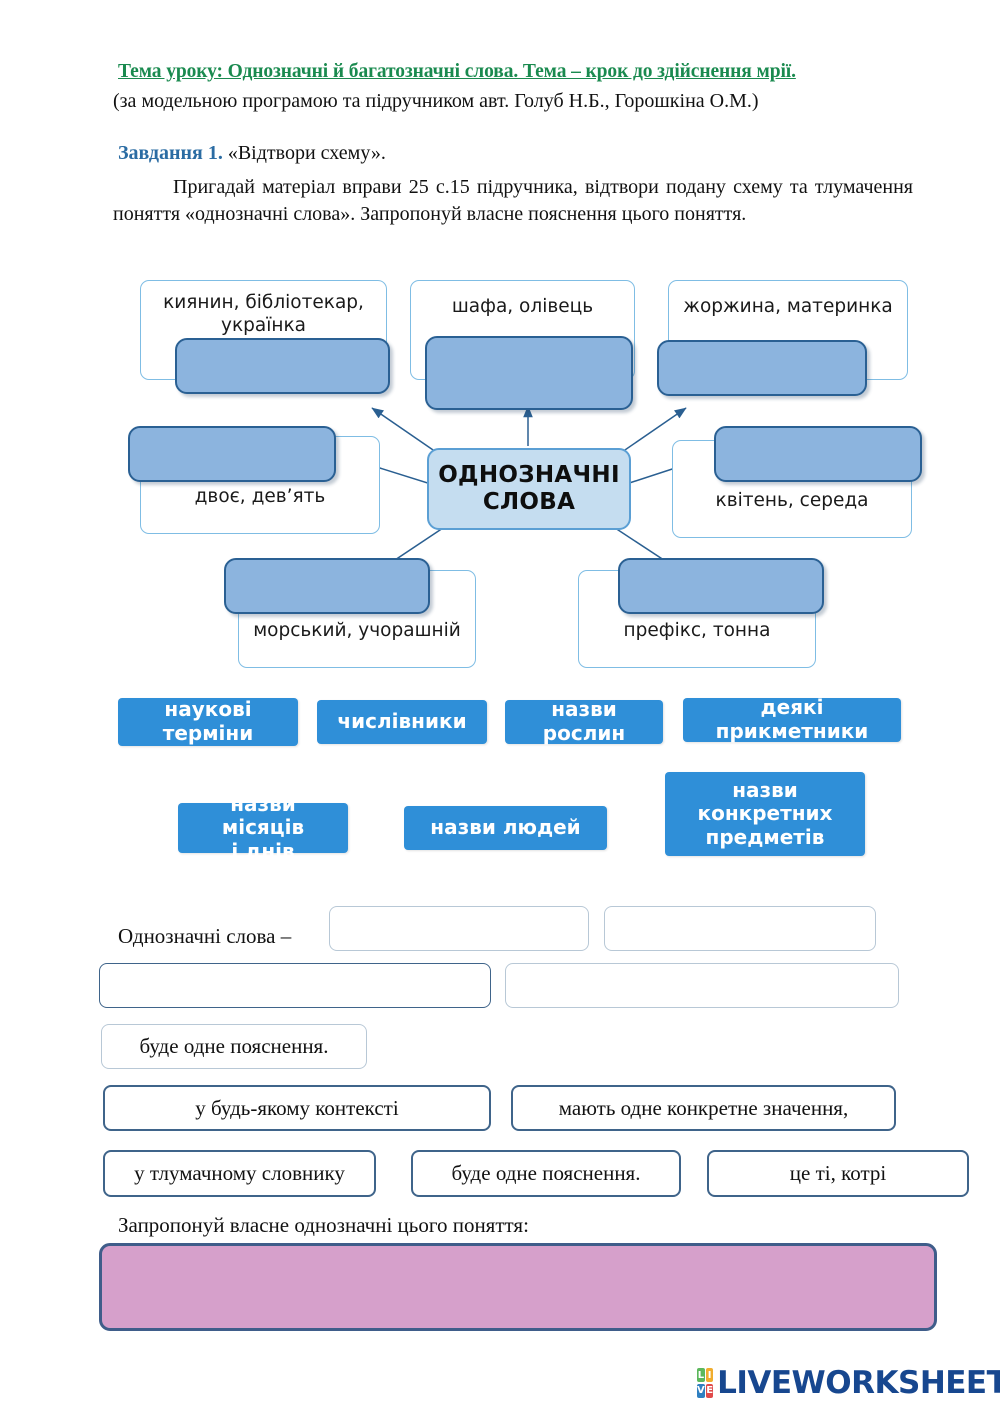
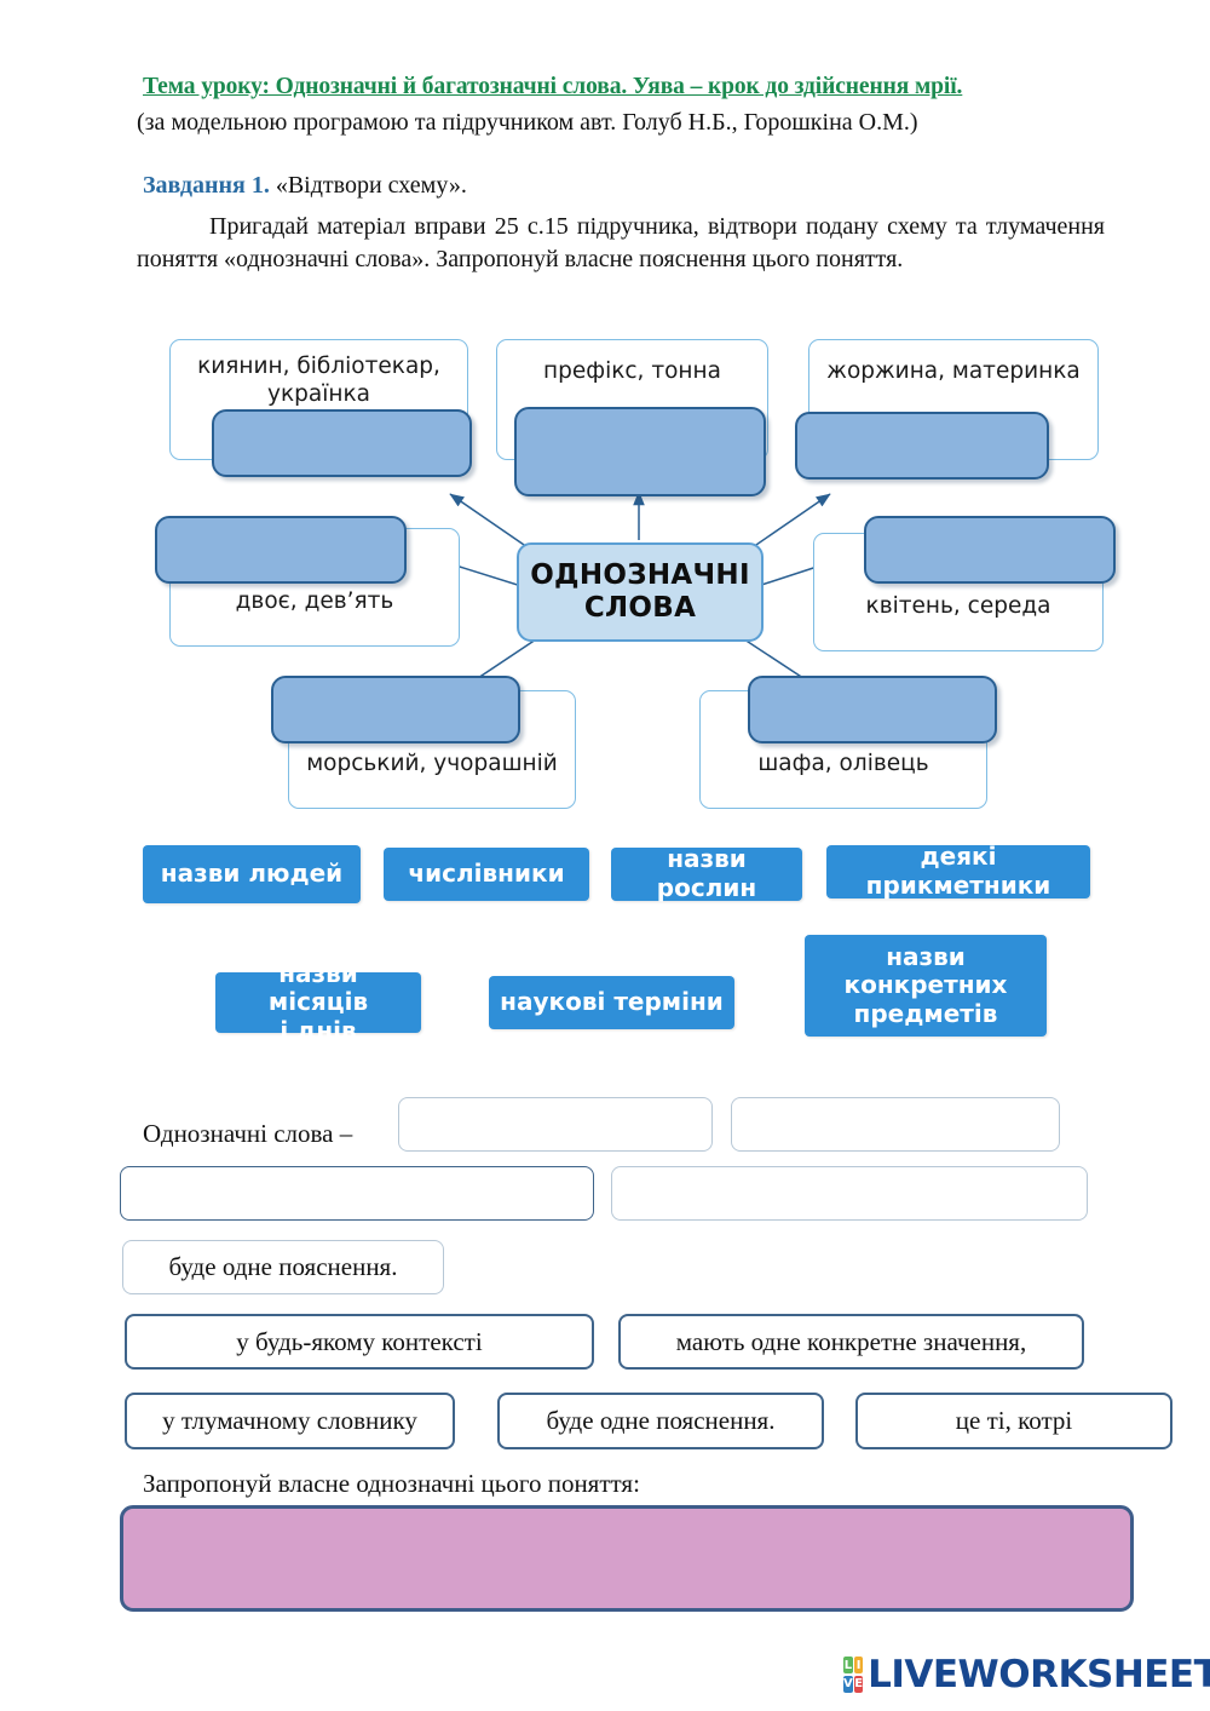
- Тема уроку: Однозначні й багатозначні слова. Тема – крок до здійснення мрії.
+ Тема уроку: Однозначні й багатозначні слова. Уява – крок до здійснення мрії.
  (за модельною програмою та підручником авт. Голуб Н.Б., Горошкіна О.М.)
  Завдання 1. «Відтвори схему».
  Пригадай матеріал вправи 25 с.15 підручника, відтвори подану схему та тлумачення поняття «однозначні слова». Запропонуй власне пояснення цього поняття.
  киянин, бібліотекар, українка
- шафа, олівець
+ префікс, тонна
  жоржина, материнка
  двоє, дев’ять
  квітень, середа
  морський, учорашній
- префікс, тонна
+ шафа, олівець
  ОДНОЗНАЧНІ
  СЛОВА
- наукові терміни
+ назви людей
  числівники
  назви рослин
  деякі прикметники
  назви місяців
  і днів
- назви людей
+ наукові терміни
  назви
  конкретних
  предметів
  Однозначні слова –
  буде одне пояснення.
  у будь-якому контексті
  мають одне конкретне значення,
  у тлумачному словнику
  буде одне пояснення.
  це ті, котрі
  Запропонуй власне однозначні цього поняття:
  L
  I
  V
  E
  LIVEWORKSHEET
